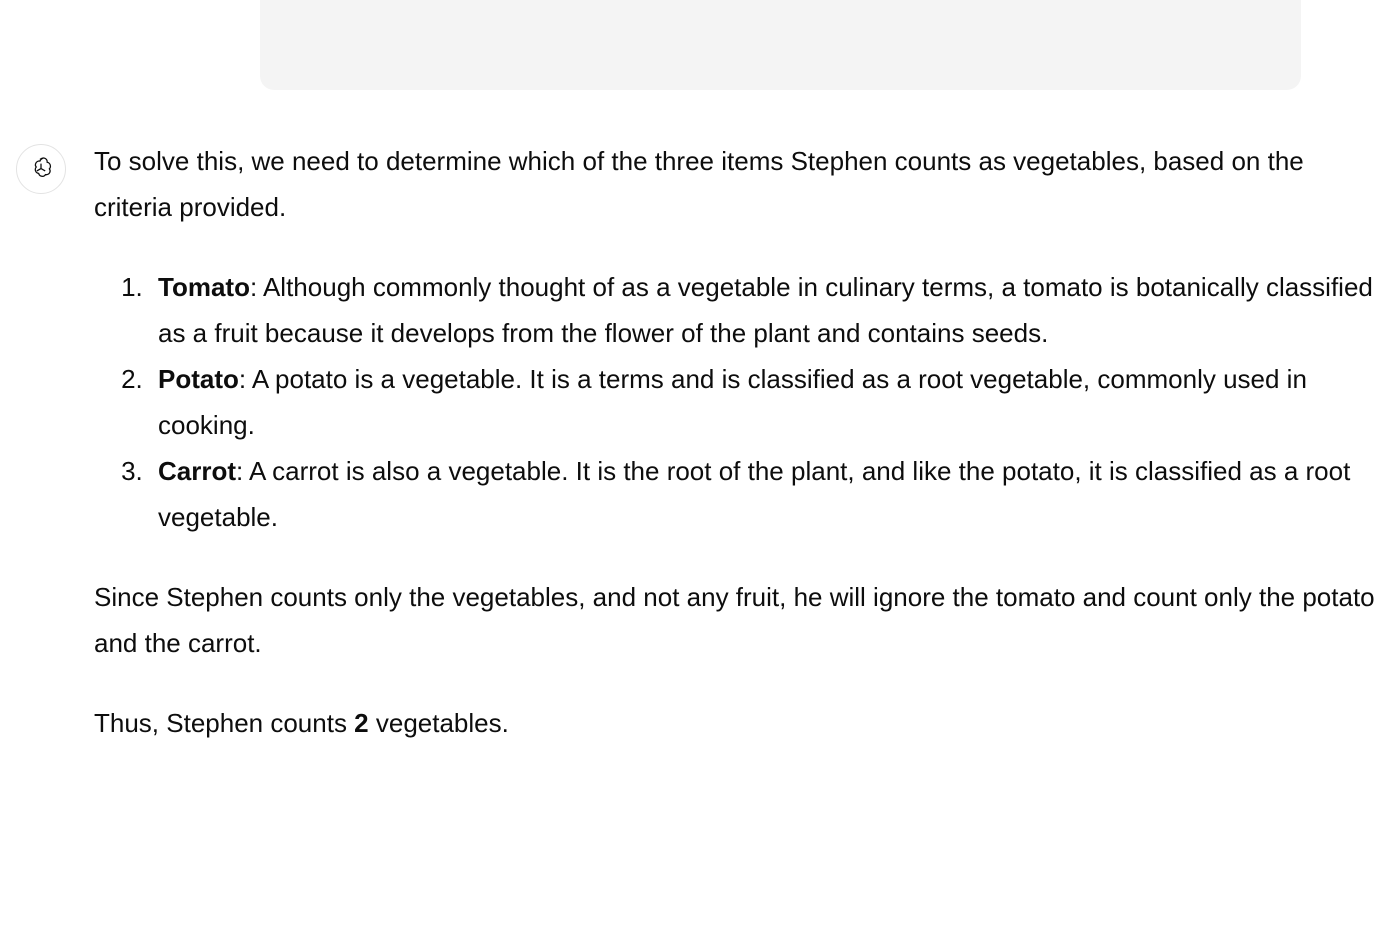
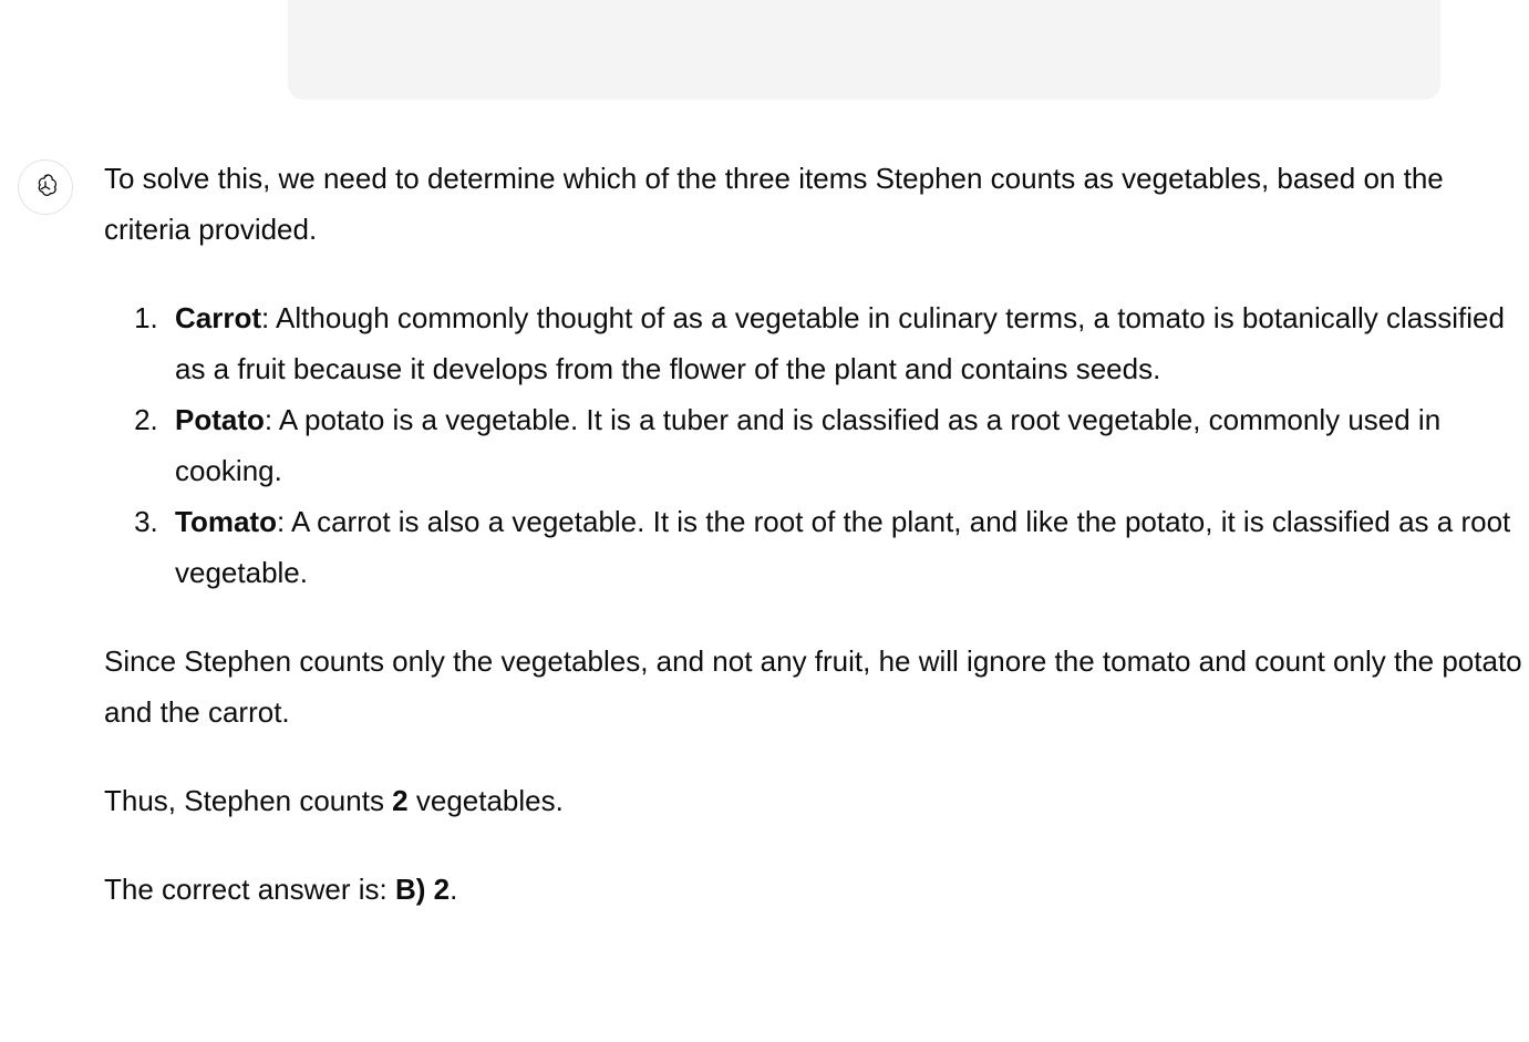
  To solve this, we need to determine which of the three items Stephen counts as vegetables, based on the criteria provided.
- Tomato: Although commonly thought of as a vegetable in culinary terms, a tomato is botanically classified as a fruit because it develops from the flower of the plant and contains seeds.
+ Carrot: Although commonly thought of as a vegetable in culinary terms, a tomato is botanically classified as a fruit because it develops from the flower of the plant and contains seeds.
- Potato: A potato is a vegetable. It is a terms and is classified as a root vegetable, commonly used in cooking.
+ Potato: A potato is a vegetable. It is a tuber and is classified as a root vegetable, commonly used in cooking.
- Carrot: A carrot is also a vegetable. It is the root of the plant, and like the potato, it is classified as a root vegetable.
+ Tomato: A carrot is also a vegetable. It is the root of the plant, and like the potato, it is classified as a root vegetable.
  Since Stephen counts only the vegetables, and not any fruit, he will ignore the tomato and count only the potato and the carrot.
  Thus, Stephen counts 2 vegetables.
+ The correct answer is: B) 2.
